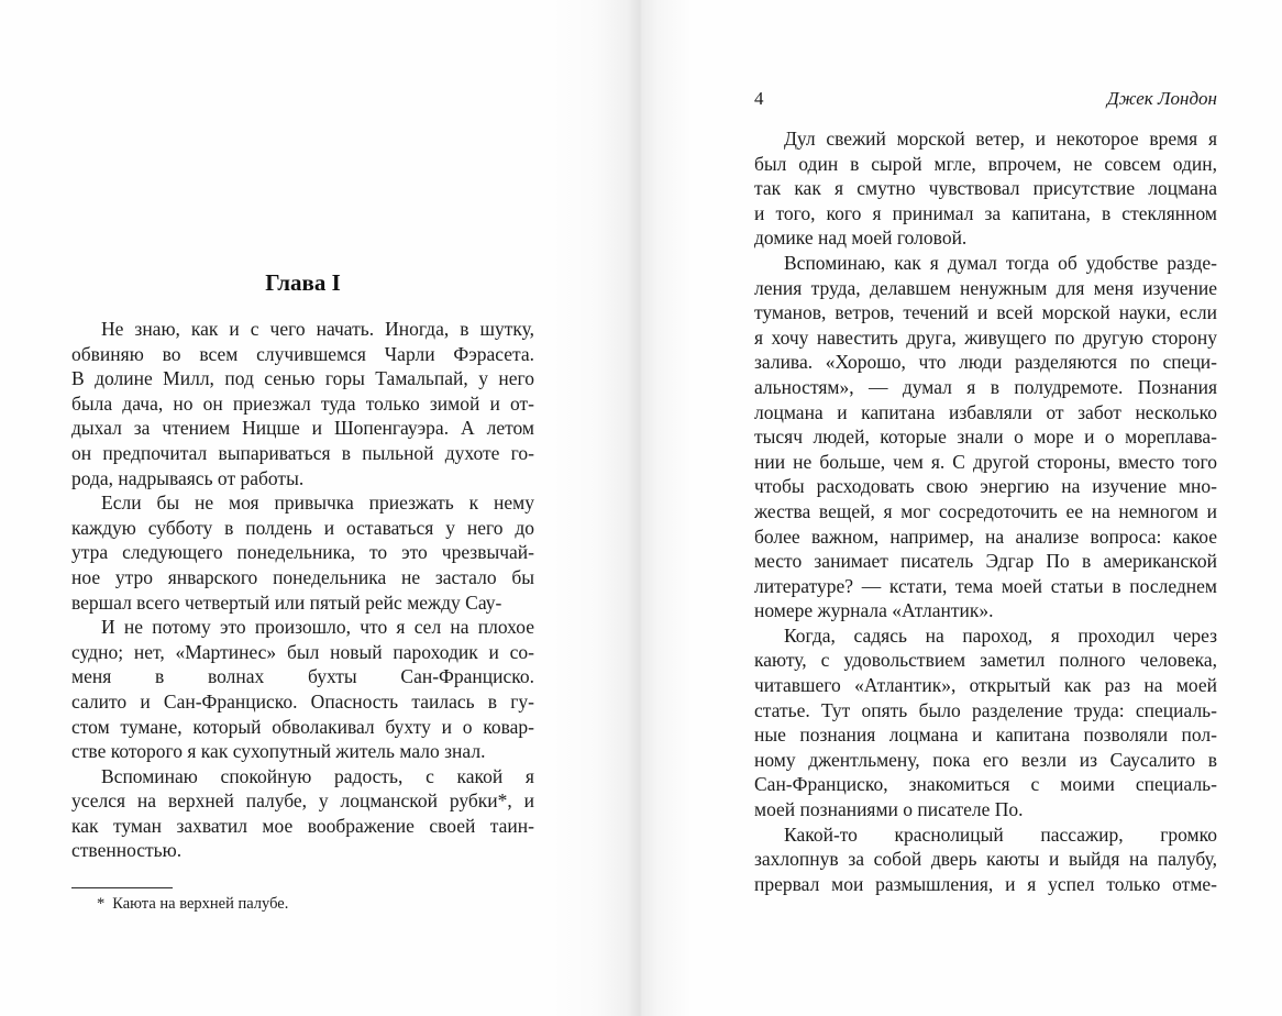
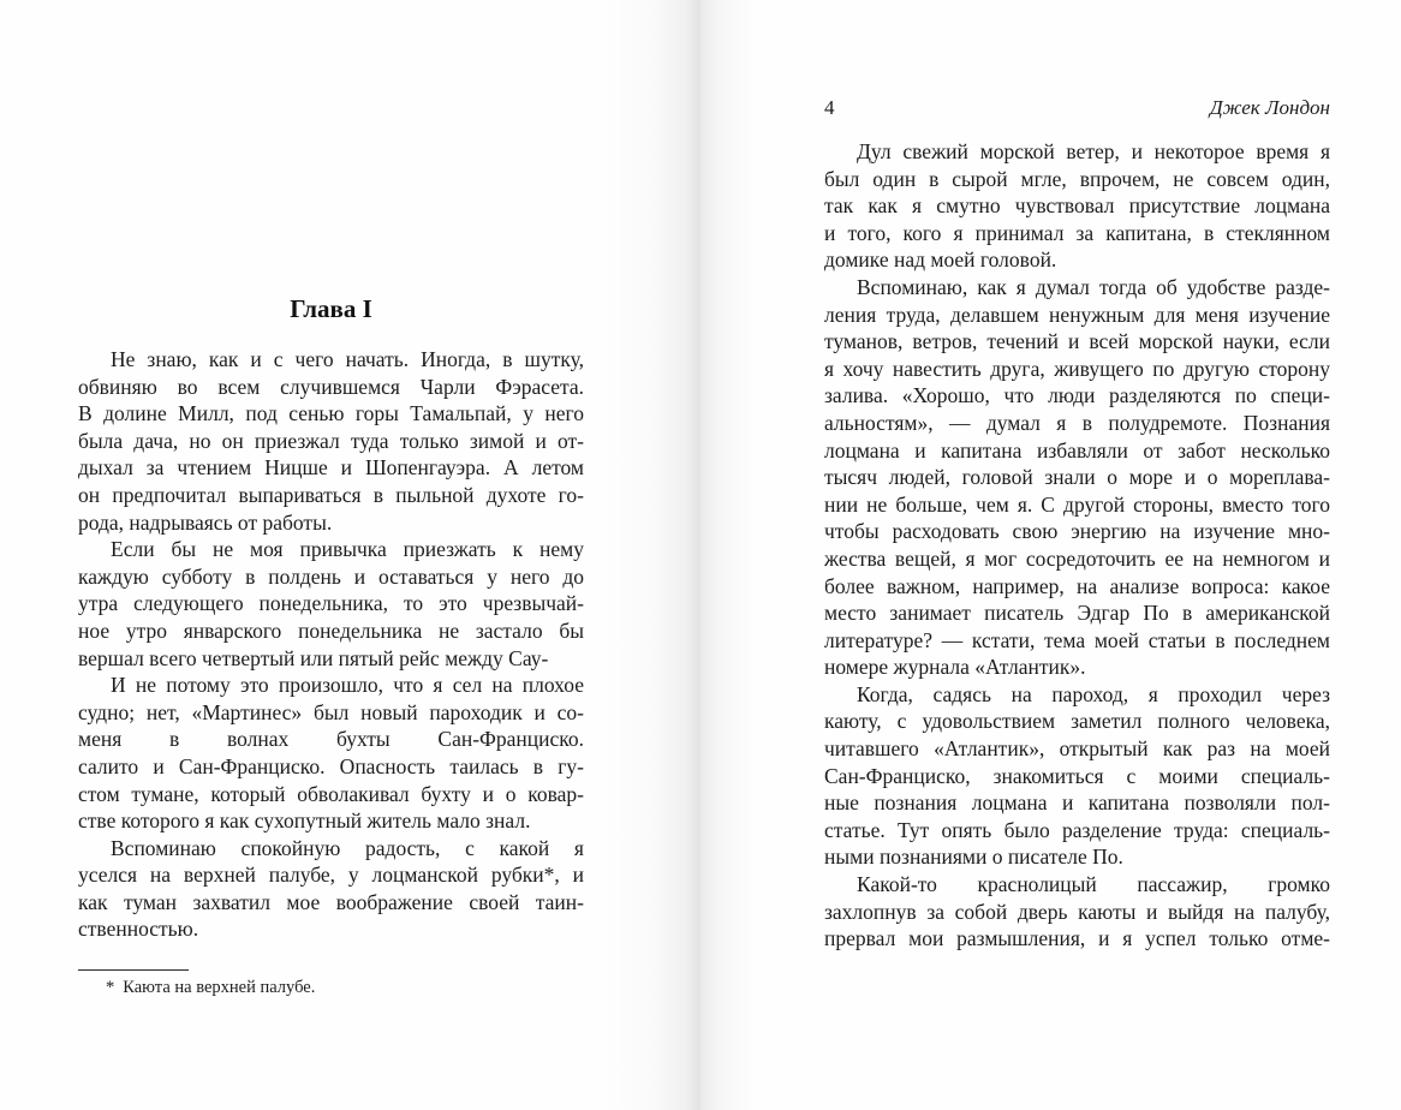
  Глава I
  Не знаю, как и с чего начать. Иногда, в шутку,
  обвиняю во всем случившемся Чарли Фэрасета.
  В долине Милл, под сенью горы Тамальпай, у него
  была дача, но он приезжал туда только зимой и от-
  дыхал за чтением Ницше и Шопенгауэра. А летом
  он предпочитал выпариваться в пыльной духоте го-
  рода, надрываясь от работы.
  Если бы не моя привычка приезжать к нему
  каждую субботу в полдень и оставаться у него до
  утра следующего понедельника, то это чрезвычай-
  ное утро январского понедельника не застало бы
  вершал всего четвертый или пятый рейс между Сау-
  И не потому это произошло, что я сел на плохое
  судно; нет, «Мартинес» был новый пароходик и со-
  меня в волнах бухты Сан-Франциско.
  салито и Сан-Франциско. Опасность таилась в гу-
  стом тумане, который обволакивал бухту и о ковар-
  стве которого я как сухопутный житель мало знал.
  Вспоминаю спокойную радость, с какой я
  уселся на верхней палубе, у лоцманской рубки*, и
  как туман захватил мое воображение своей таин-
  ственностью.
  * Каюта на верхней палубе.
  4
  Джек Лондон
  Дул свежий морской ветер, и некоторое время я
  был один в сырой мгле, впрочем, не совсем один,
  так как я смутно чувствовал присутствие лоцмана
  и того, кого я принимал за капитана, в стеклянном
  домике над моей головой.
  Вспоминаю, как я думал тогда об удобстве разде-
  ления труда, делавшем ненужным для меня изучение
  туманов, ветров, течений и всей морской науки, если
  я хочу навестить друга, живущего по другую сторону
  залива. «Хорошо, что люди разделяются по специ-
  альностям», — думал я в полудремоте. Познания
  лоцмана и капитана избавляли от забот несколько
- тысяч людей, которые знали о море и о мореплава-
+ тысяч людей, головой знали о море и о мореплава-
  нии не больше, чем я. С другой стороны, вместо того
  чтобы расходовать свою энергию на изучение мно-
  жества вещей, я мог сосредоточить ее на немногом и
  более важном, например, на анализе вопроса: какое
  место занимает писатель Эдгар По в американской
  литературе? — кстати, тема моей статьи в последнем
  номере журнала «Атлантик».
  Когда, садясь на пароход, я проходил через
  каюту, с удовольствием заметил полного человека,
  читавшего «Атлантик», открытый как раз на моей
- статье. Тут опять было разделение труда: специаль-
+ Сан-Франциско, знакомиться с моими специаль-
  ные познания лоцмана и капитана позволяли пол-
- ному джентльмену, пока его везли из Саусалито в
- Сан-Франциско, знакомиться с моими специаль-
+ статье. Тут опять было разделение труда: специаль-
- моей познаниями о писателе По.
+ ными познаниями о писателе По.
  Какой-то краснолицый пассажир, громко
  захлопнув за собой дверь каюты и выйдя на палубу,
  прервал мои размышления, и я успел только отме-
